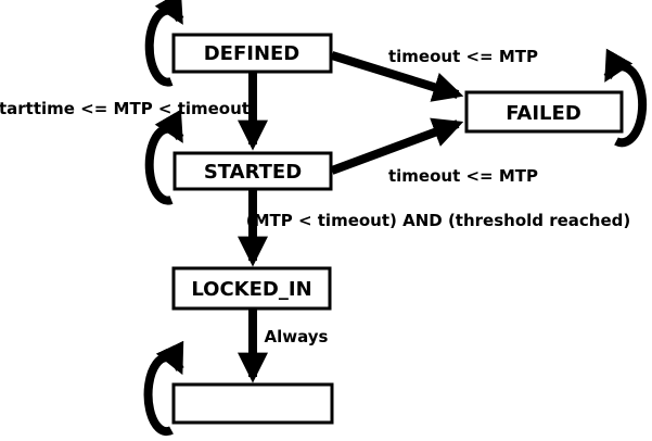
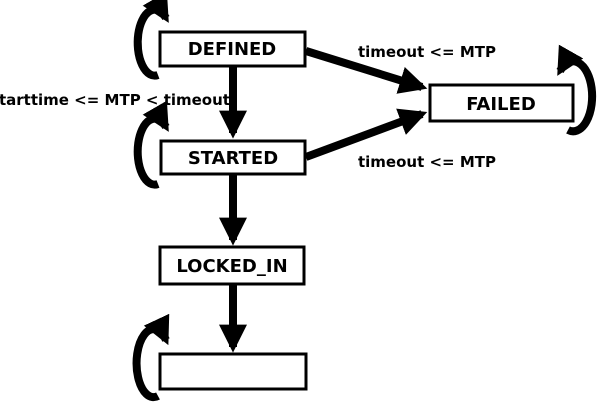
  DEFINED
  FAILED
  STARTED
  LOCKED_IN
  timeout <= MTP
  tarttime <= MTP < timeout
  timeout <= MTP
- (MTP < timeout) AND (threshold reached)
- Always
